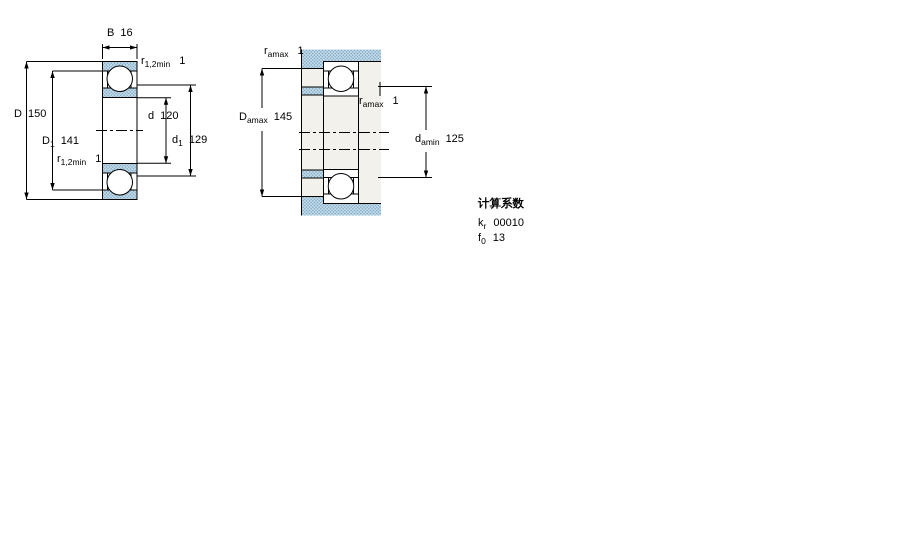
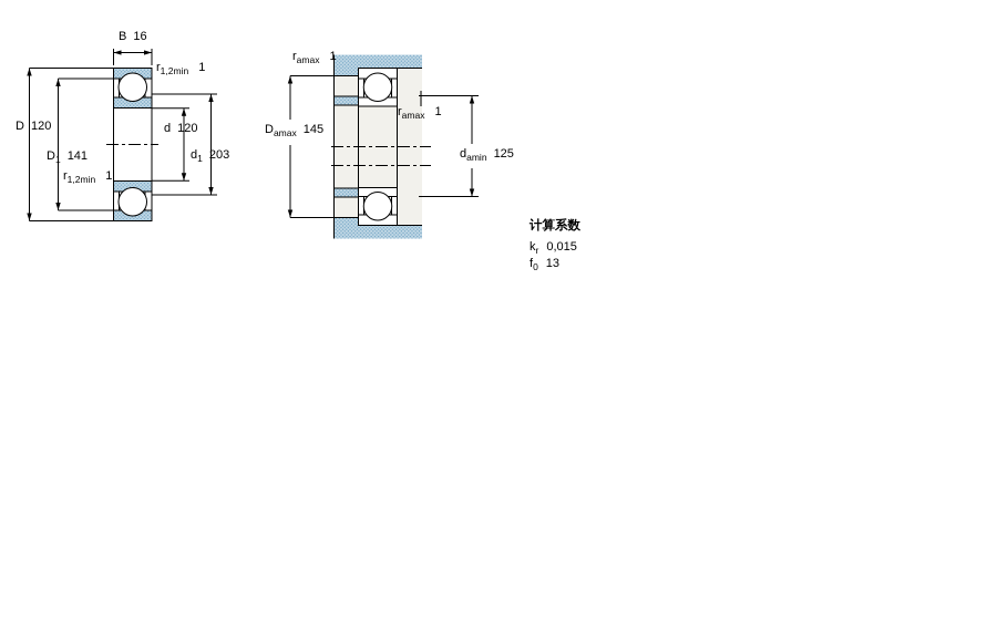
  B 16
  r1,2min 1
- D 150
+ D 120
  d 120
  D1 141
- d1 129
+ d1 203
  r1,2min 1
  ramax 1
  Damax 145
  ramax 1
  damin 125
  计算系数
- kr 00010
+ kr 0,015
  f0 13
